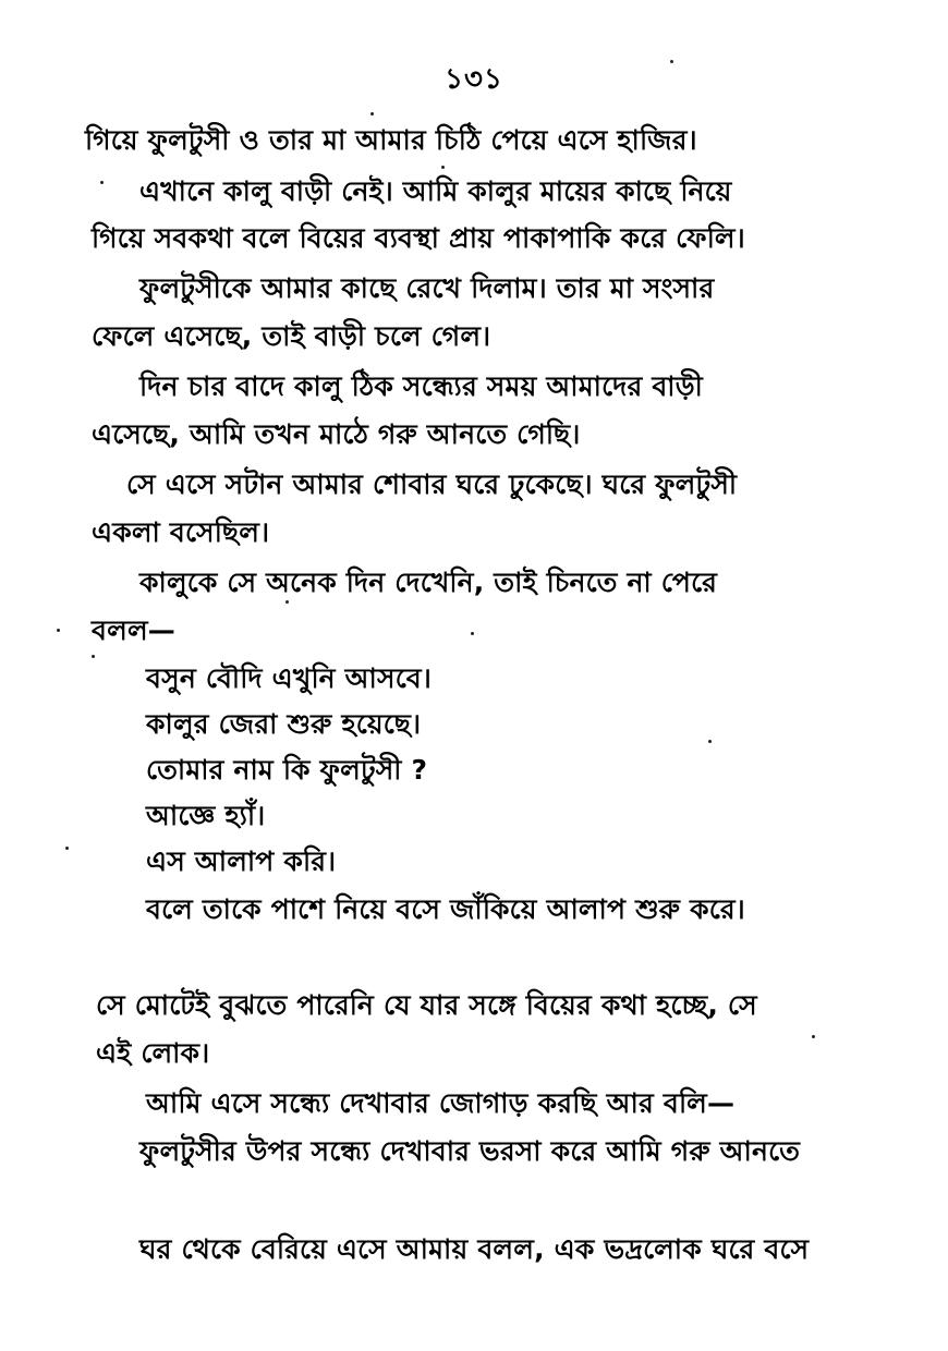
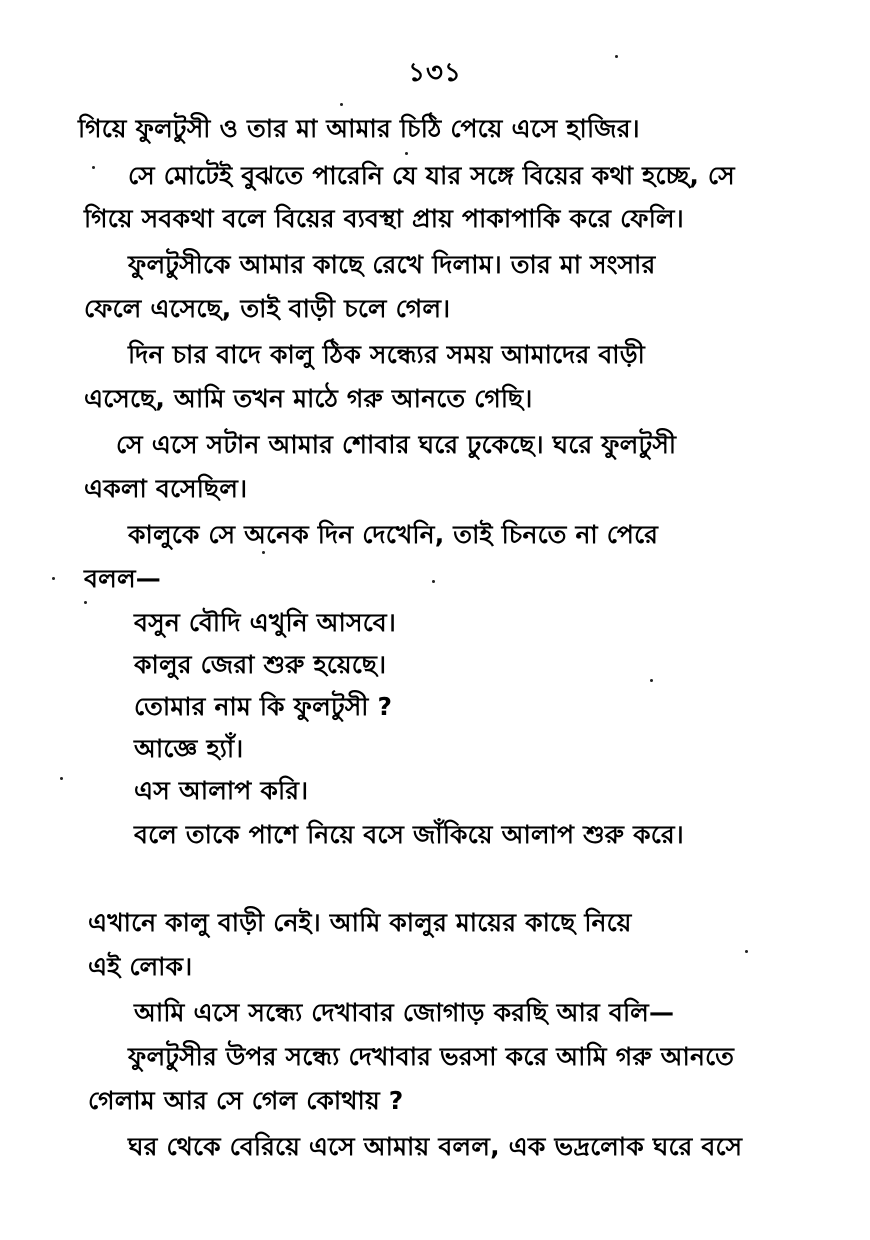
  ১৩১
  গিয়ে ফুলটুসী ও তার মা আমার চিঠি পেয়ে এসে হাজির।
- এখানে কালু বাড়ী নেই। আমি কালুর মায়ের কাছে নিয়ে
+ সে মোটেই বুঝতে পারেনি যে যার সঙ্গে বিয়ের কথা হচ্ছে, সে
  গিয়ে সবকথা বলে বিয়ের ব্যবস্থা প্রায় পাকাপাকি করে ফেলি।
  ফুলটুসীকে আমার কাছে রেখে দিলাম। তার মা সংসার
  ফেলে এসেছে, তাই বাড়ী চলে গেল।
  দিন চার বাদে কালু ঠিক সন্ধ্যের সময় আমাদের বাড়ী
  এসেছে, আমি তখন মাঠে গরু আনতে গেছি।
  সে এসে সটান আমার শোবার ঘরে ঢুকেছে। ঘরে ফুলটুসী
  একলা বসেছিল।
  কালুকে সে অনেক দিন দেখেনি, তাই চিনতে না পেরে
  বলল—
  বসুন বৌদি এখুনি আসবে।
  কালুর জেরা শুরু হয়েছে।
  তোমার নাম কি ফুলটুসী ?
  আজ্ঞে হ্যাঁ।
  এস আলাপ করি।
  বলে তাকে পাশে নিয়ে বসে জাঁকিয়ে আলাপ শুরু করে।
- সে মোটেই বুঝতে পারেনি যে যার সঙ্গে বিয়ের কথা হচ্ছে, সে
+ এখানে কালু বাড়ী নেই। আমি কালুর মায়ের কাছে নিয়ে
  এই লোক।
  আমি এসে সন্ধ্যে দেখাবার জোগাড় করছি আর বলি—
  ফুলটুসীর উপর সন্ধ্যে দেখাবার ভরসা করে আমি গরু আনতে
+ গেলাম আর সে গেল কোথায় ?
  ঘর থেকে বেরিয়ে এসে আমায় বলল, এক ভদ্রলোক ঘরে বসে
